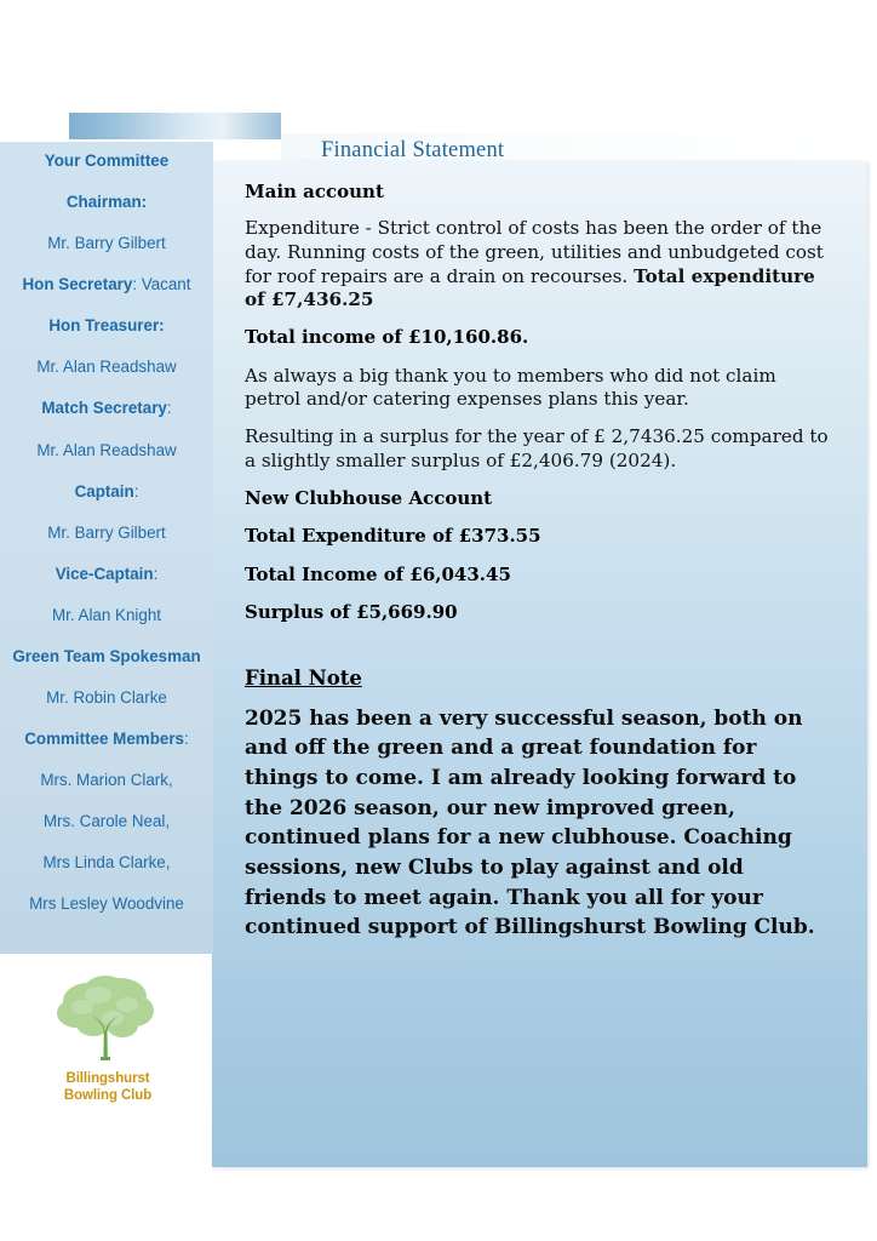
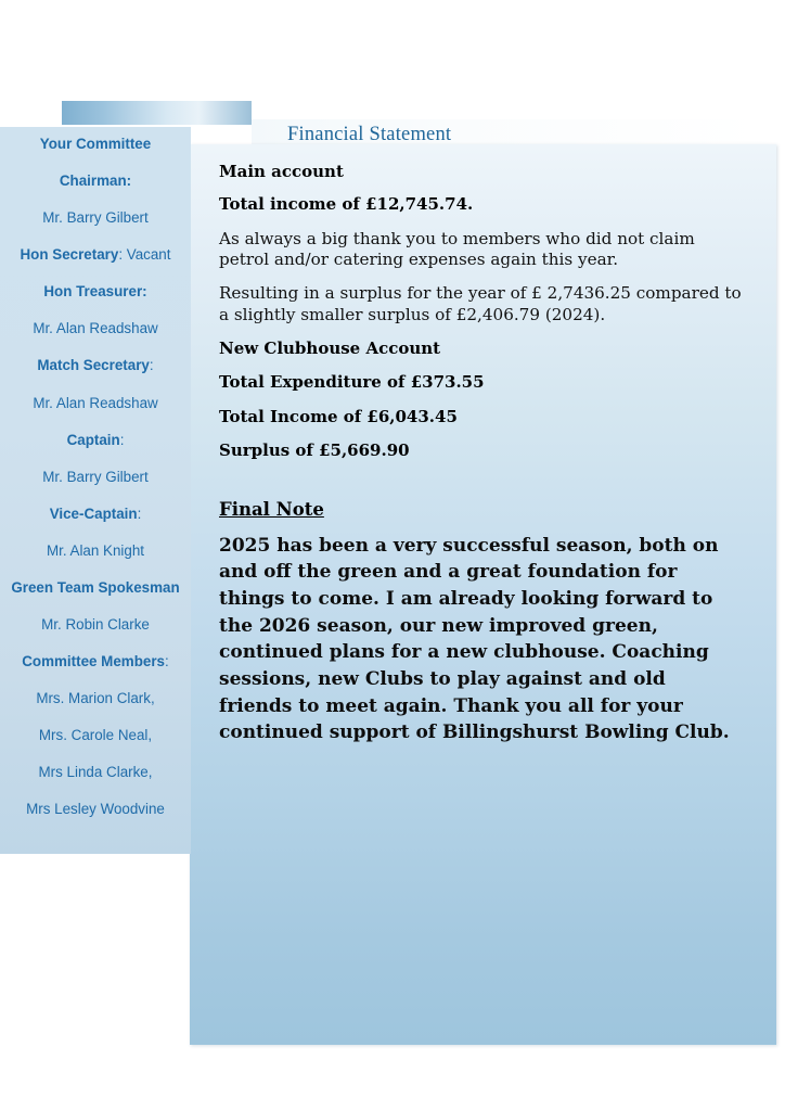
  Financial Statement
  Main account
- Expenditure - Strict control of costs has been the order of the day. Running costs of the green, utilities and unbudgeted cost for roof repairs are a drain on recourses. Total expenditure of £7,436.25
- Total income of £10,160.86.
+ Total income of £12,745.74.
- As always a big thank you to members who did not claim petrol and/or catering expenses plans this year.
+ As always a big thank you to members who did not claim petrol and/or catering expenses again this year.
  Resulting in a surplus for the year of £ 2,7436.25 compared to a slightly smaller surplus of £2,406.79 (2024).
  New Clubhouse Account
  Total Expenditure of £373.55
  Total Income of £6,043.45
  Surplus of £5,669.90
  Final Note
  2025 has been a very successful season, both on and off the green and a great foundation for things to come. I am already looking forward to the 2026 season, our new improved green, continued plans for a new clubhouse. Coaching sessions, new Clubs to play against and old friends to meet again. Thank you all for your continued support of Billingshurst Bowling Club.
  Your Committee
  Chairman:
  Mr. Barry Gilbert
  Hon Secretary: Vacant
  Hon Treasurer:
  Mr. Alan Readshaw
  Match Secretary:
  Mr. Alan Readshaw
  Captain:
  Mr. Barry Gilbert
  Vice-Captain:
  Mr. Alan Knight
  Green Team Spokesman
  Mr. Robin Clarke
  Committee Members:
  Mrs. Marion Clark,
  Mrs. Carole Neal,
  Mrs Linda Clarke,
  Mrs Lesley Woodvine
- Billingshurst
- Bowling Club
